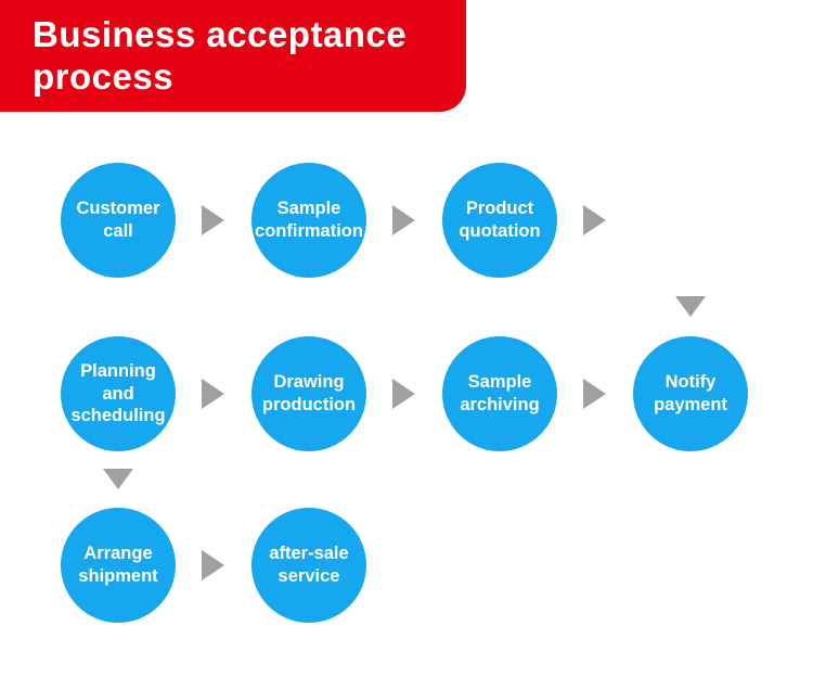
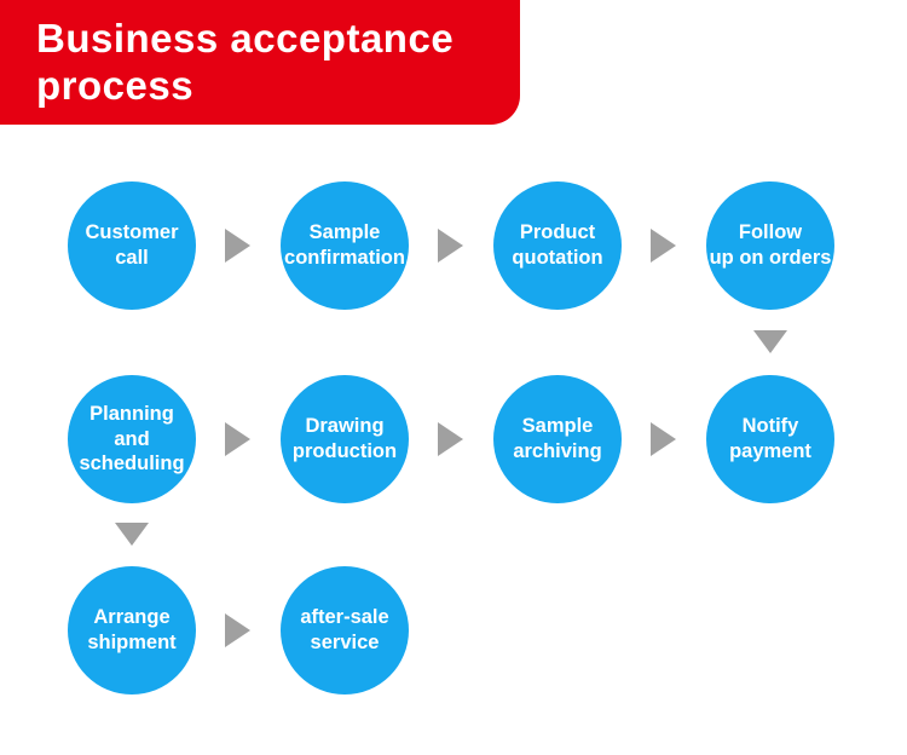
  Business acceptance
  process
  Customer
  call
  Sample
  confirmation
  Product
  quotation
+ Follow
+ up on orders
  Planning and
  scheduling
  Drawing
  production
  Sample
  archiving
  Notify
  payment
  Arrange
  shipment
  after-sale
  service
